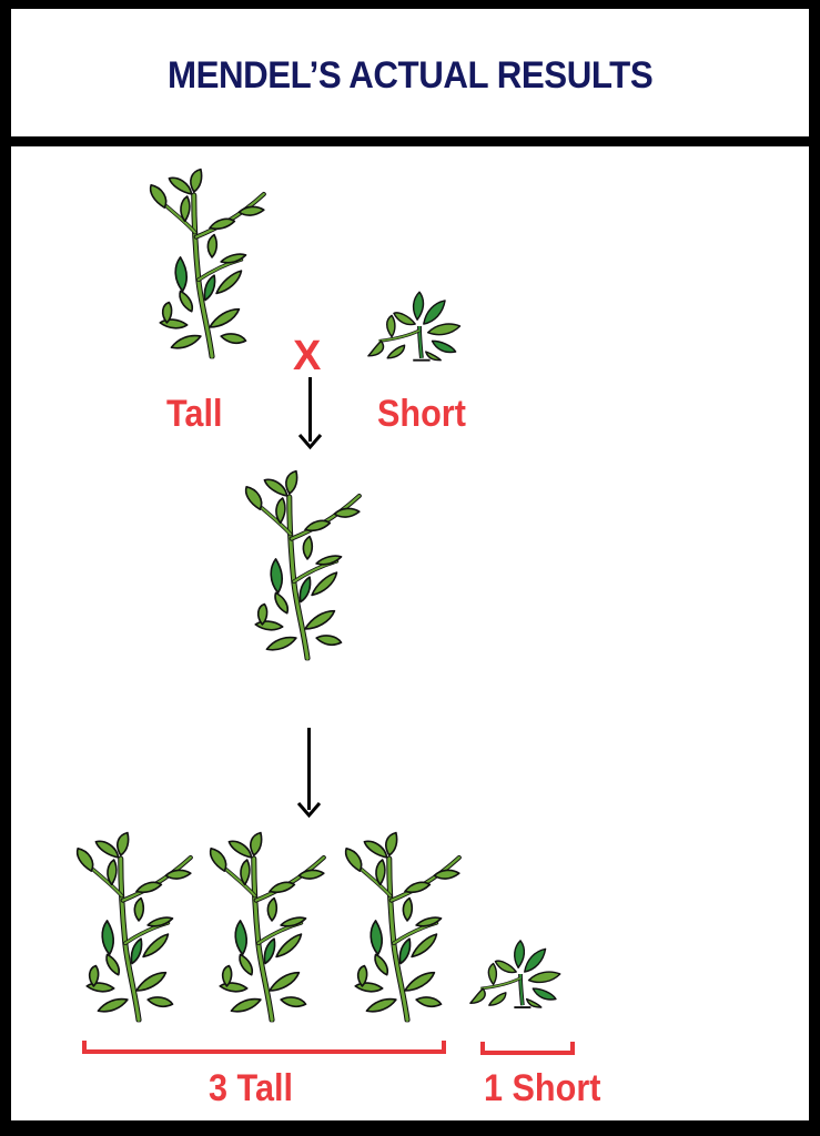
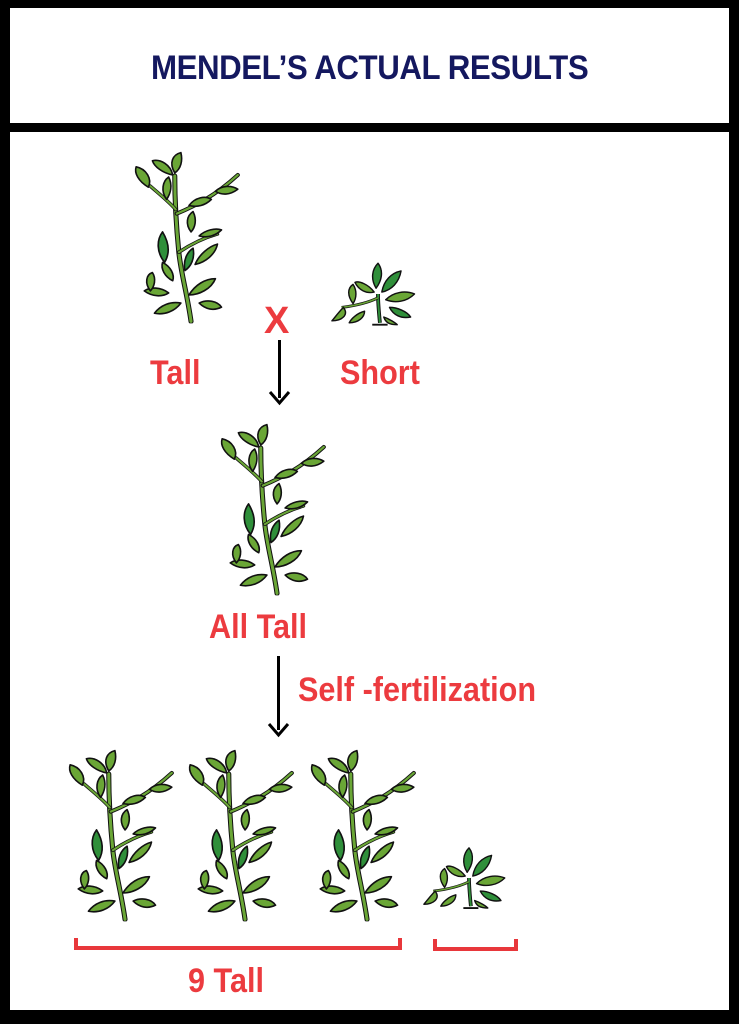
  MENDEL’S ACTUAL RESULTS
  X
  Tall
  Short
+ All Tall
+ Self -fertilization
- 3 Tall
+ 9 Tall
- 1 Short
